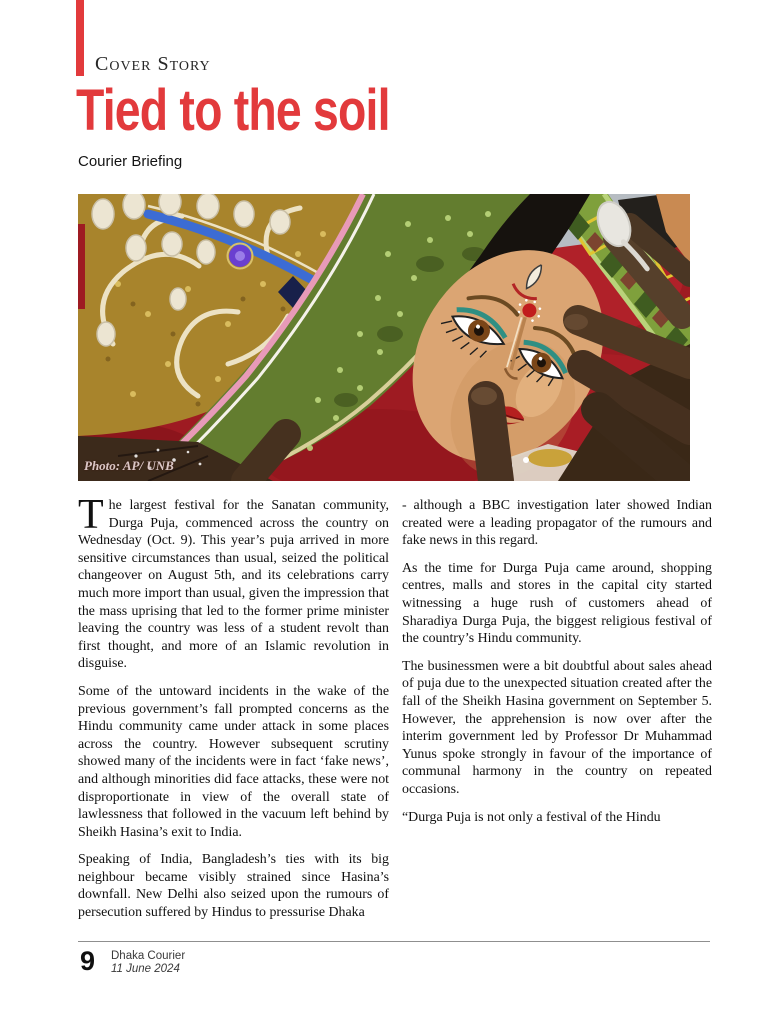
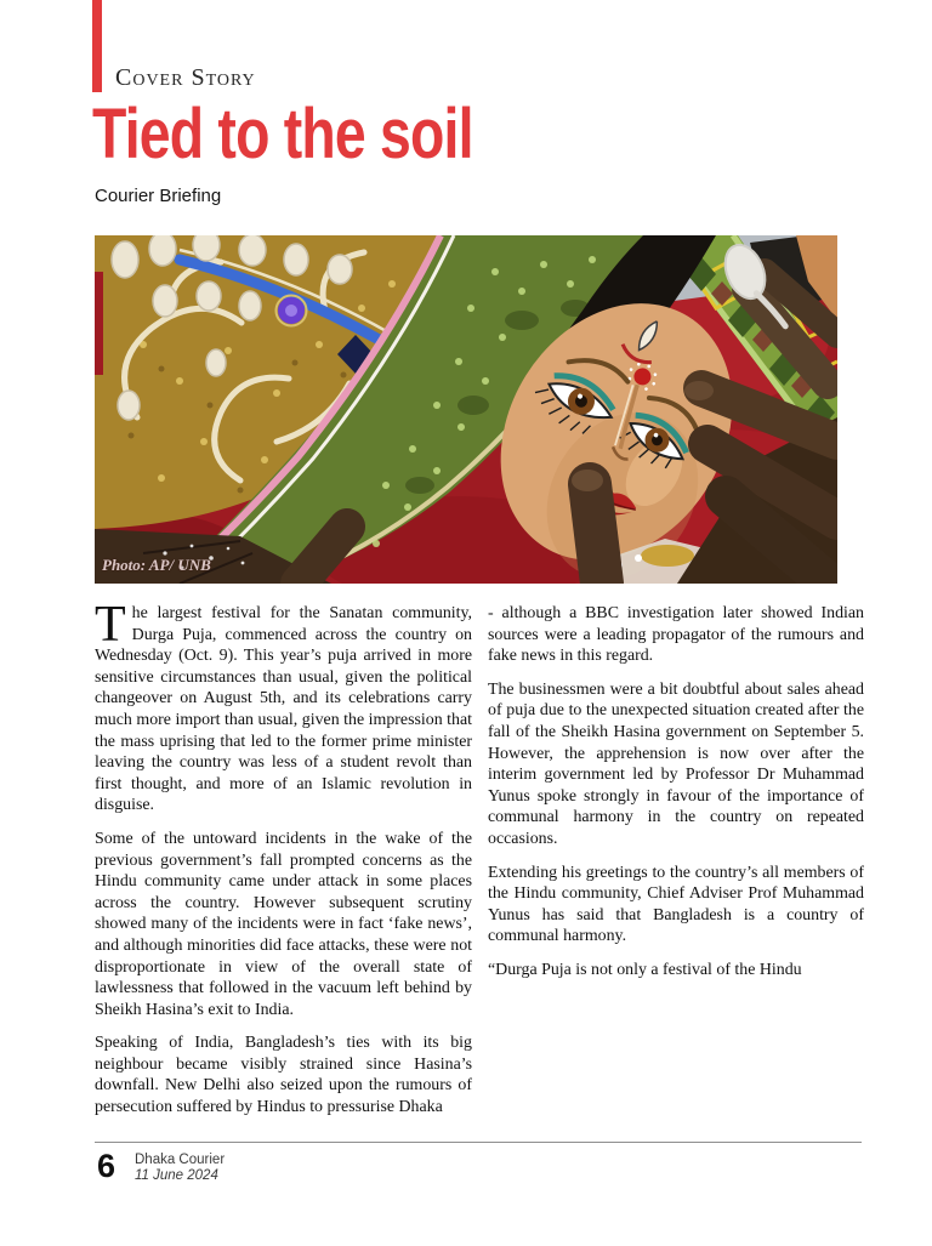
  Cover Story
  Tied to the soil
  Courier Briefing
  Photo: AP/ UNB
  T
- he largest festival for the Sanatan community, Durga Puja, commenced across the country on Wednesday (Oct. 9). This year’s puja arrived in more sensitive circumstances than usual, seized the political changeover on August 5th, and its celebrations carry much more import than usual, given the impression that the mass uprising that led to the former prime minister leaving the country was less of a student revolt than first thought, and more of an Islamic revolution in disguise.
+ he largest festival for the Sanatan community, Durga Puja, commenced across the country on Wednesday (Oct. 9). This year’s puja arrived in more sensitive circumstances than usual, given the political changeover on August 5th, and its celebrations carry much more import than usual, given the impression that the mass uprising that led to the former prime minister leaving the country was less of a student revolt than first thought, and more of an Islamic revolution in disguise.
  Some of the untoward incidents in the wake of the previous government’s fall prompted concerns as the Hindu community came under attack in some places across the country. However subsequent scrutiny showed many of the incidents were in fact ‘fake news’, and although minorities did face attacks, these were not disproportionate in view of the overall state of lawlessness that followed in the vacuum left behind by Sheikh Hasina’s exit to India.
  Speaking of India, Bangladesh’s ties with its big neighbour became visibly strained since Hasina’s downfall. New Delhi also seized upon the rumours of persecution suffered by Hindus to pressurise Dhaka
- - although a BBC investigation later showed Indian created were a leading propagator of the rumours and fake news in this regard.
+ - although a BBC investigation later showed Indian sources were a leading propagator of the rumours and fake news in this regard.
- As the time for Durga Puja came around, shopping centres, malls and stores in the capital city started witnessing a huge rush of customers ahead of Sharadiya Durga Puja, the biggest religious festival of the country’s Hindu community.
  The businessmen were a bit doubtful about sales ahead of puja due to the unexpected situation created after the fall of the Sheikh Hasina government on September 5. However, the apprehension is now over after the interim government led by Professor Dr Muhammad Yunus spoke strongly in favour of the importance of communal harmony in the country on repeated occasions.
+ Extending his greetings to the country’s all members of the Hindu community, Chief Adviser Prof Muhammad Yunus has said that Bangladesh is a country of communal harmony.
  “Durga Puja is not only a festival of the Hindu
- 9
+ 6
  Dhaka Courier
  11 June 2024
